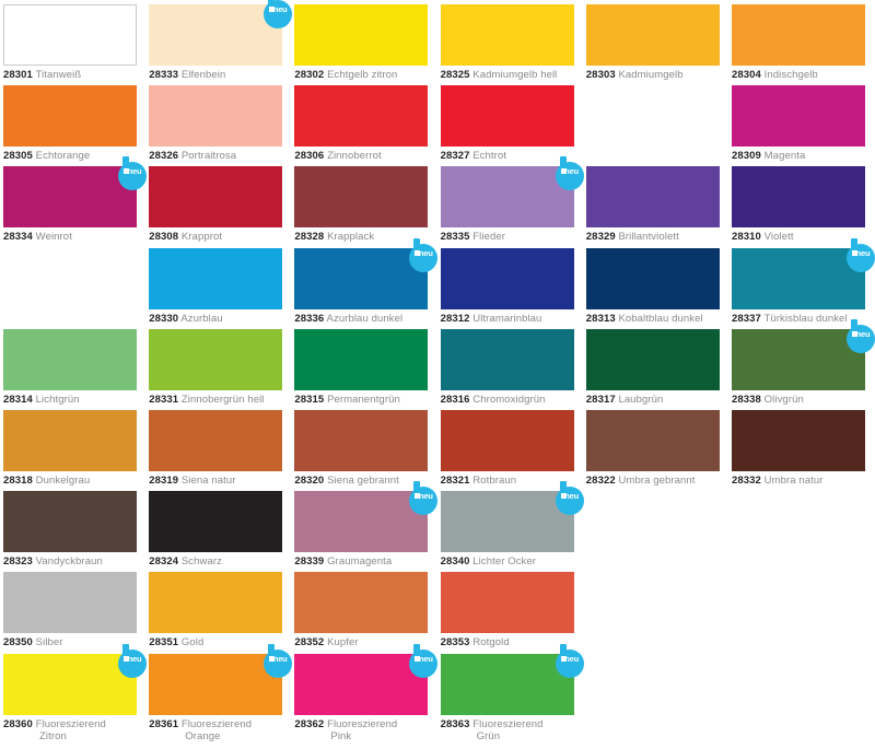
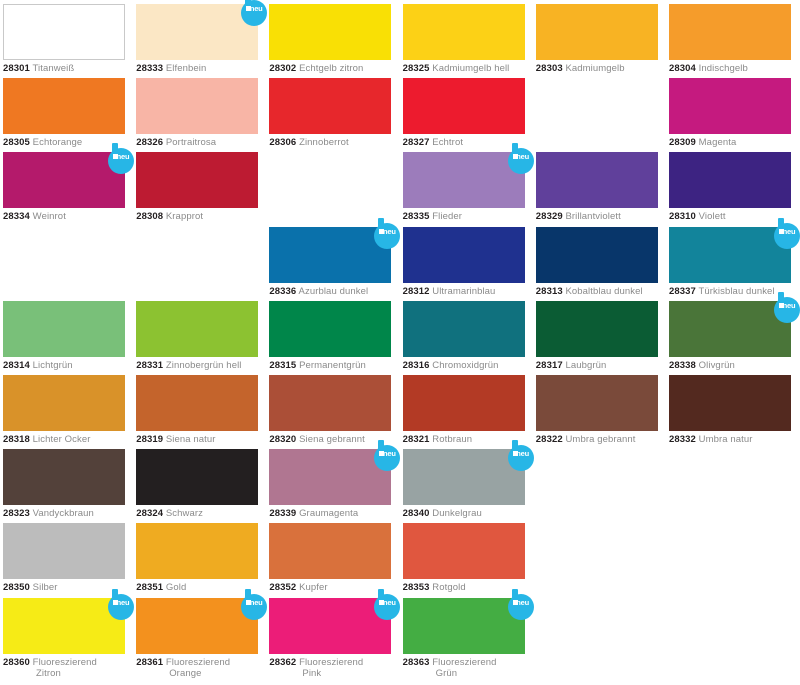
  28301 Titanweiß
  neu
  28333 Elfenbein
  28302 Echtgelb zitron
  28325 Kadmiumgelb hell
  28303 Kadmiumgelb
  28304 Indischgelb
  28305 Echtorange
  28326 Portraitrosa
  28306 Zinnoberrot
  28327 Echtrot
  28309 Magenta
  neu
  28334 Weinrot
  28308 Krapprot
- 28328 Krapplack
  neu
  28335 Flieder
  28329 Brillantviolett
  28310 Violett
- 28330 Azurblau
  neu
  28336 Azurblau dunkel
  28312 Ultramarinblau
  28313 Kobaltblau dunkel
  neu
  28337 Türkisblau dunkel
  28314 Lichtgrün
  28331 Zinnobergrün hell
  28315 Permanentgrün
  28316 Chromoxidgrün
  28317 Laubgrün
  neu
  28338 Olivgrün
- 28318 Dunkelgrau
+ 28318 Lichter Ocker
  28319 Siena natur
  28320 Siena gebrannt
  28321 Rotbraun
  28322 Umbra gebrannt
  28332 Umbra natur
  28323 Vandyckbraun
  28324 Schwarz
  neu
  28339 Graumagenta
  neu
- 28340 Lichter Ocker
+ 28340 Dunkelgrau
  28350 Silber
  28351 Gold
  28352 Kupfer
  28353 Rotgold
  neu
  28360 Fluoreszierend
  Zitron
  neu
  28361 Fluoreszierend
  Orange
  neu
  28362 Fluoreszierend
  Pink
  neu
  28363 Fluoreszierend
  Grün
